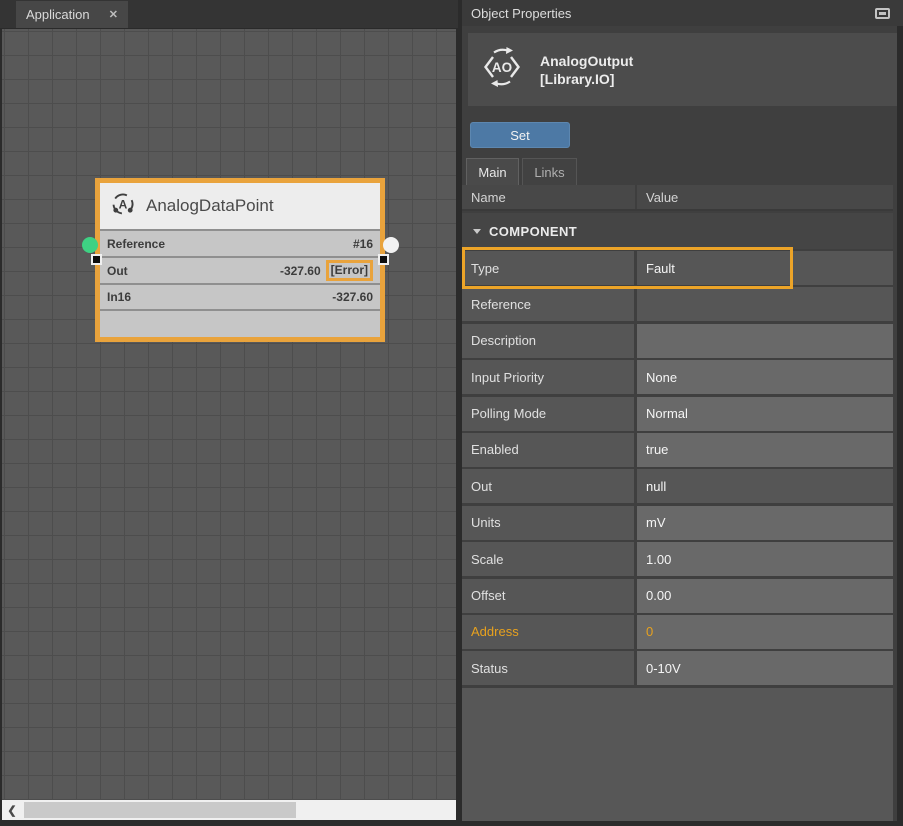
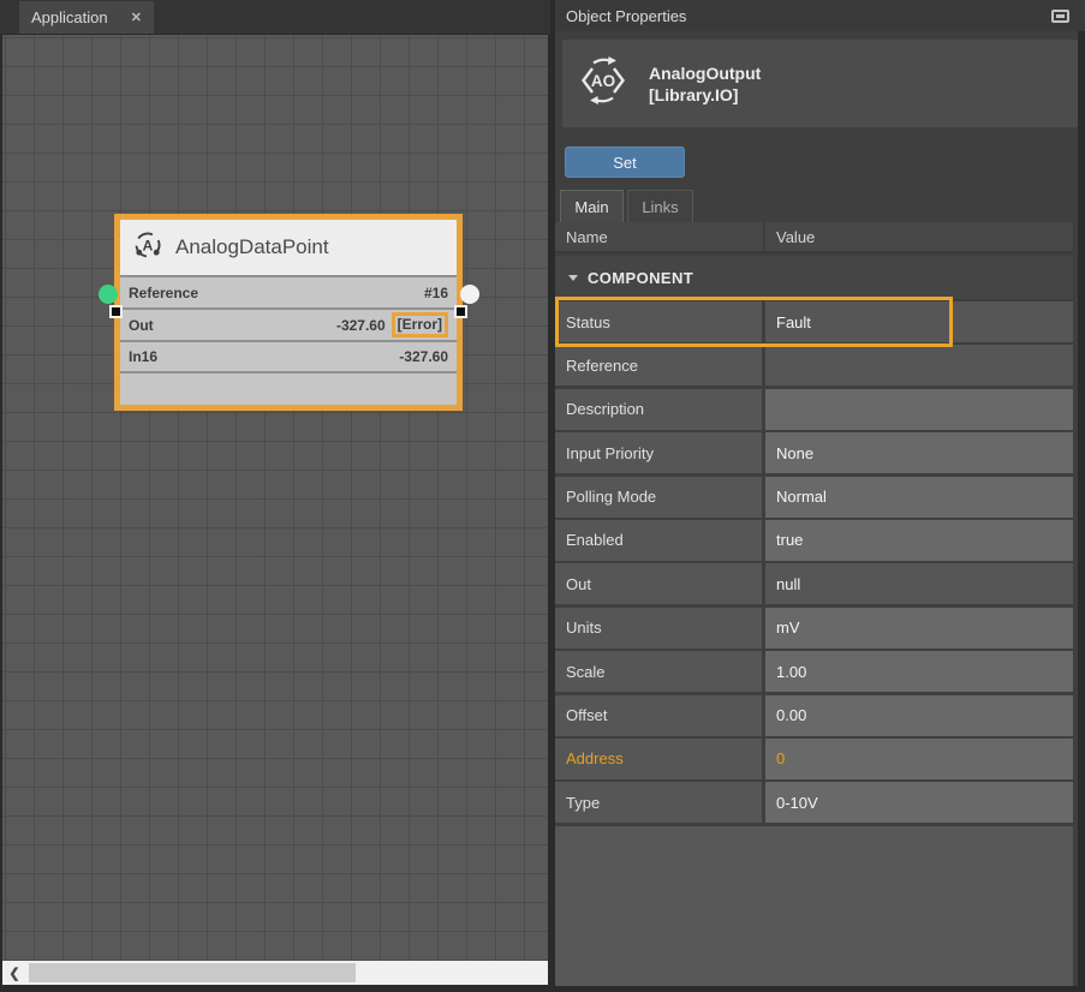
  Application
  ✕
  A
  AnalogDataPoint
  Reference
  #16
  Out
  -327.60
  [Error]
  In16
  -327.60
  ❮
  Object Properties
  AO
  AnalogOutput
  [Library.IO]
  Set
  Main
  Links
  Name
  Value
  COMPONENT
- Type
+ Status
  Fault
  Reference
  Description
  Input Priority
  None
  Polling Mode
  Normal
  Enabled
  true
  Out
  null
  Units
  mV
  Scale
  1.00
  Offset
  0.00
  Address
  0
- Status
+ Type
  0-10V
